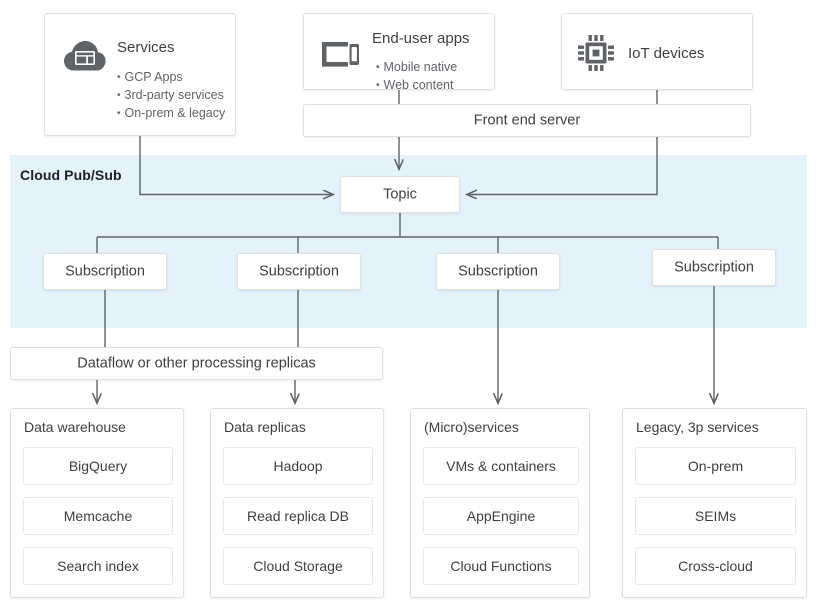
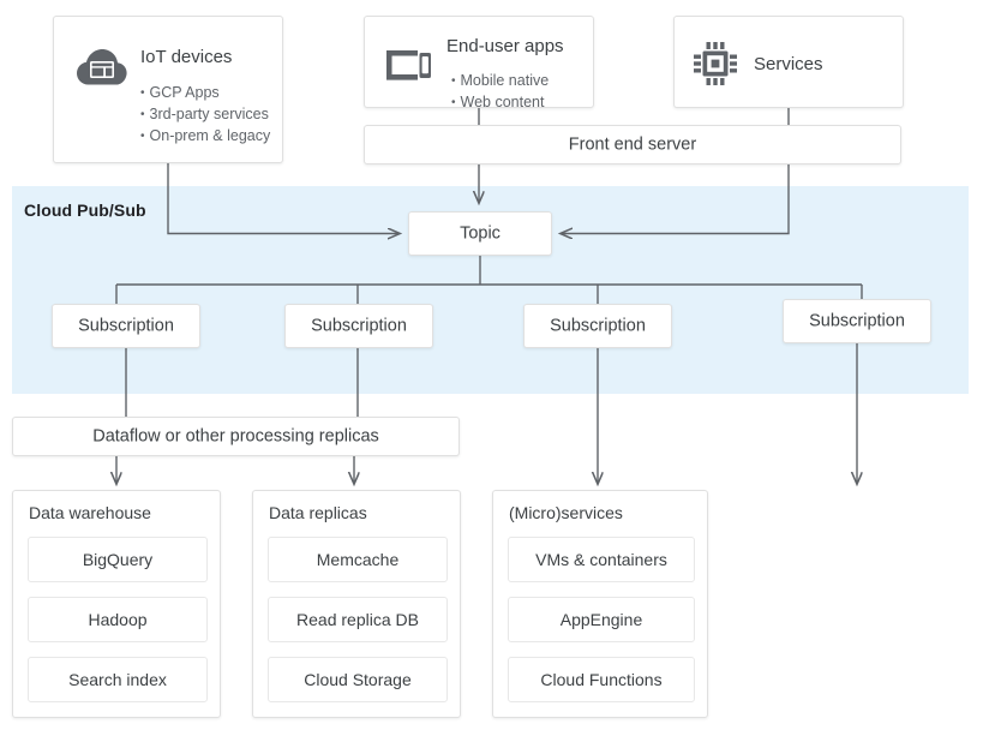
  Cloud Pub/Sub
- Services
+ IoT devices
  GCP Apps
  3rd-party services
  On-prem & legacy
  End-user apps
  Mobile native
  Web content
- IoT devices
+ Services
  Front end server
  Topic
  Subscription
  Subscription
  Subscription
  Subscription
  Dataflow or other processing replicas
  Data warehouse
  BigQuery
- Memcache
+ Hadoop
  Search index
  Data replicas
- Hadoop
+ Memcache
  Read replica DB
  Cloud Storage
  (Micro)services
  VMs & containers
  AppEngine
  Cloud Functions
- Legacy, 3p services
- On-prem
- SEIMs
- Cross-cloud
